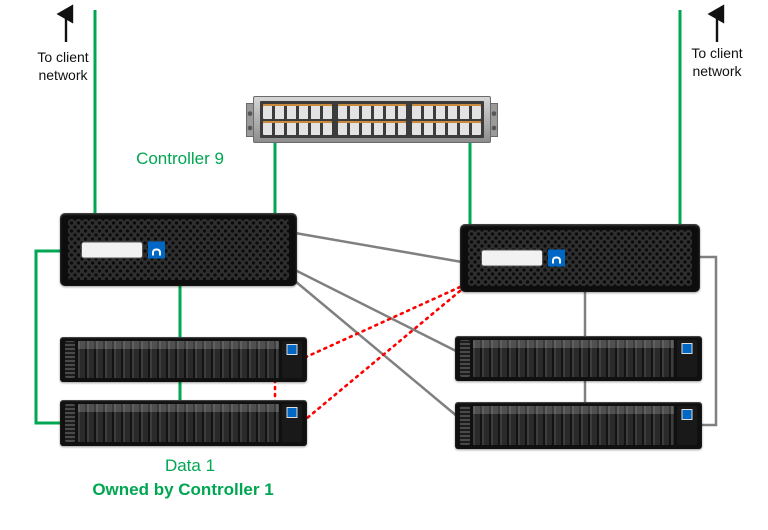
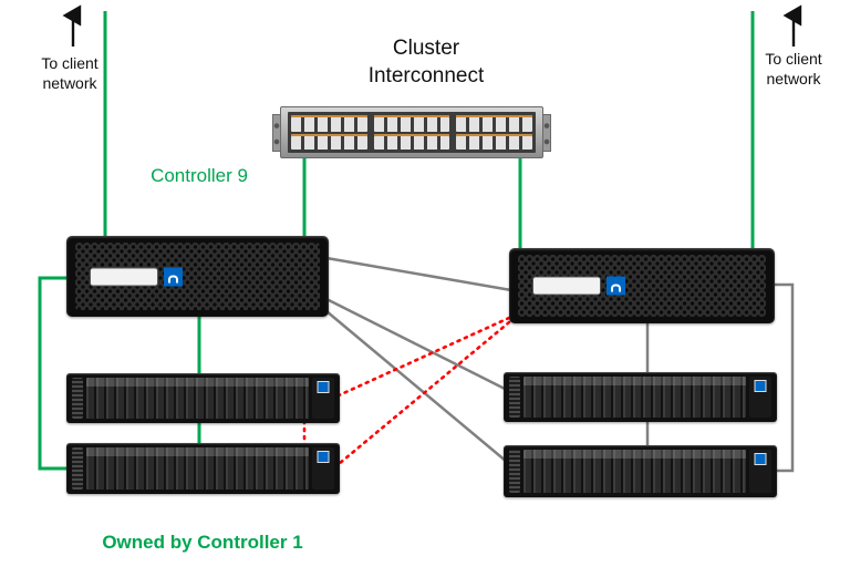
  To client network
  To client network
+ Cluster Interconnect
  Controller 9
- Data 1
  Owned by Controller 1
